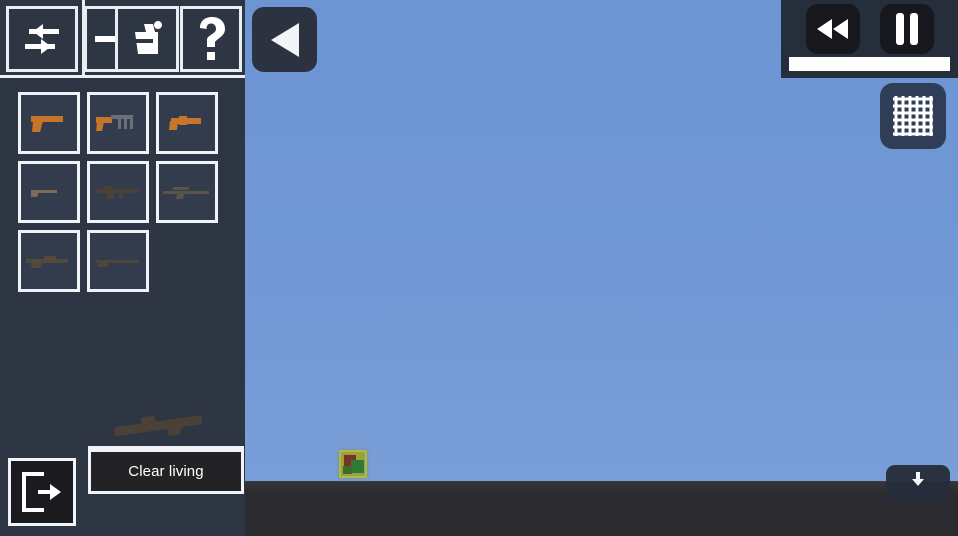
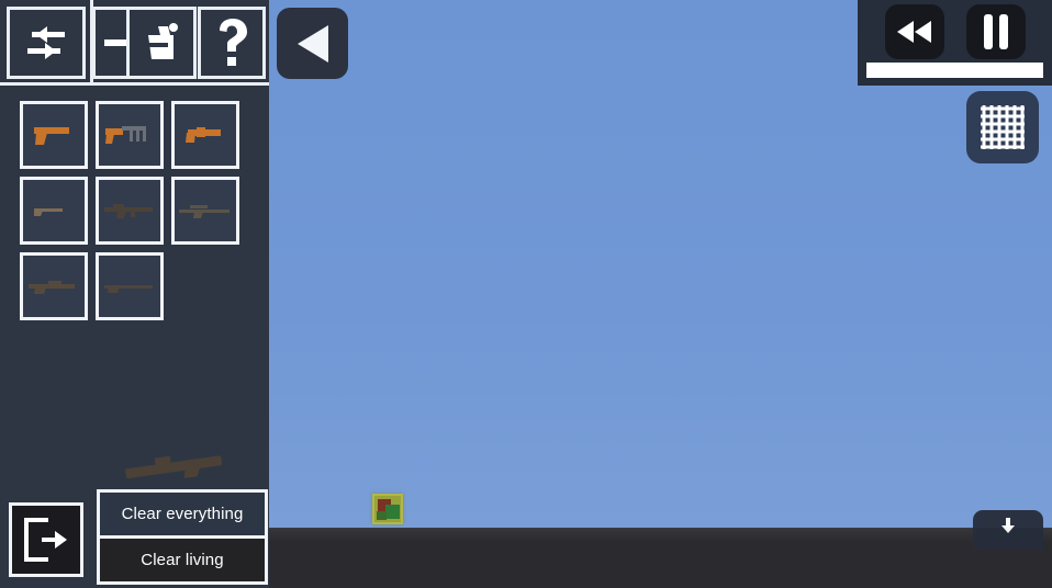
+ Clear everything
  Clear living
